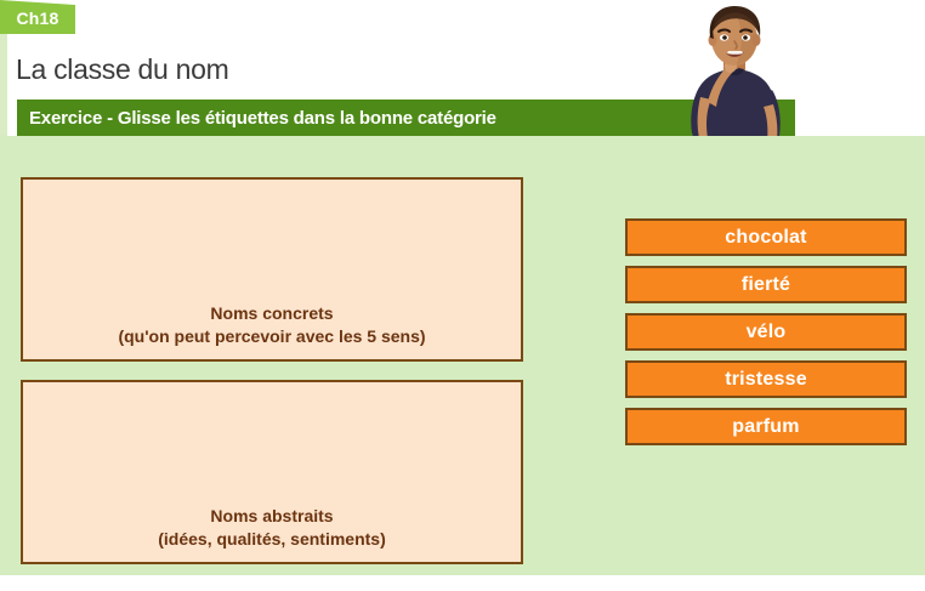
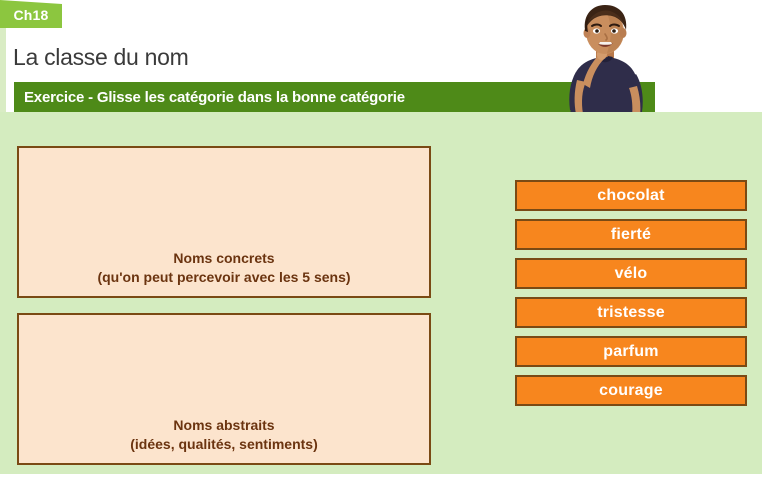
  Ch18
  La classe du nom
- Exercice - Glisse les étiquettes dans la bonne catégorie
+ Exercice - Glisse les catégorie dans la bonne catégorie
  Noms concrets
  (qu'on peut percevoir avec les 5 sens)
  Noms abstraits
  (idées, qualités, sentiments)
  chocolat
  fierté
  vélo
  tristesse
  parfum
+ courage
